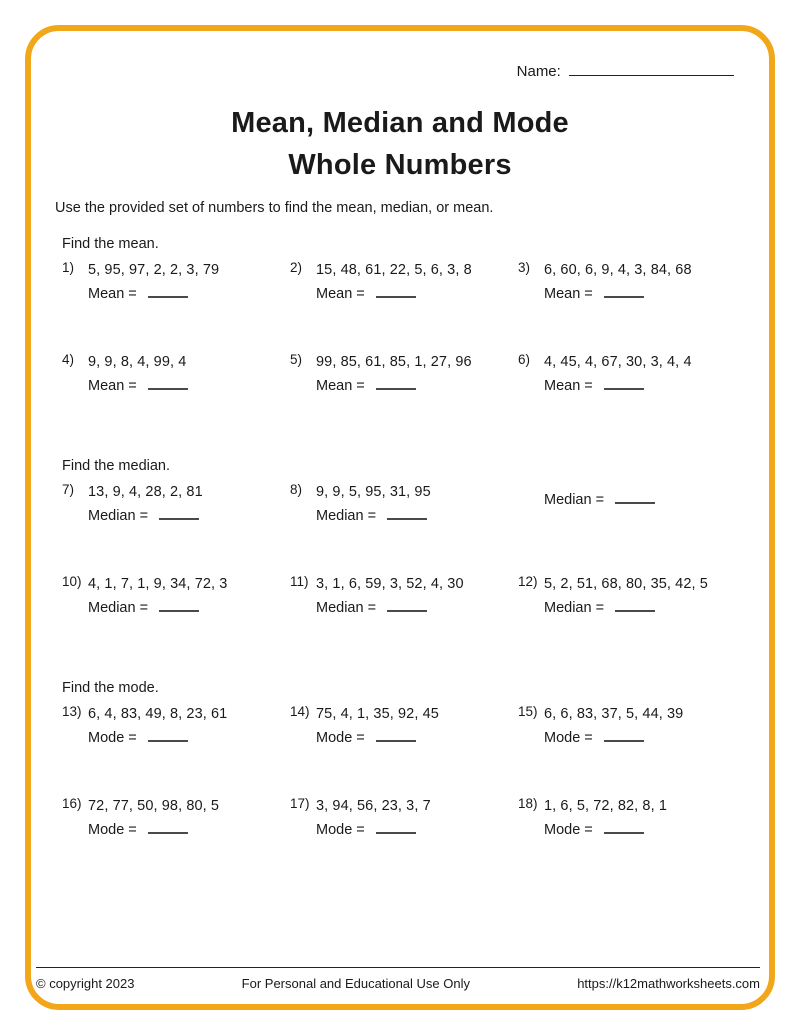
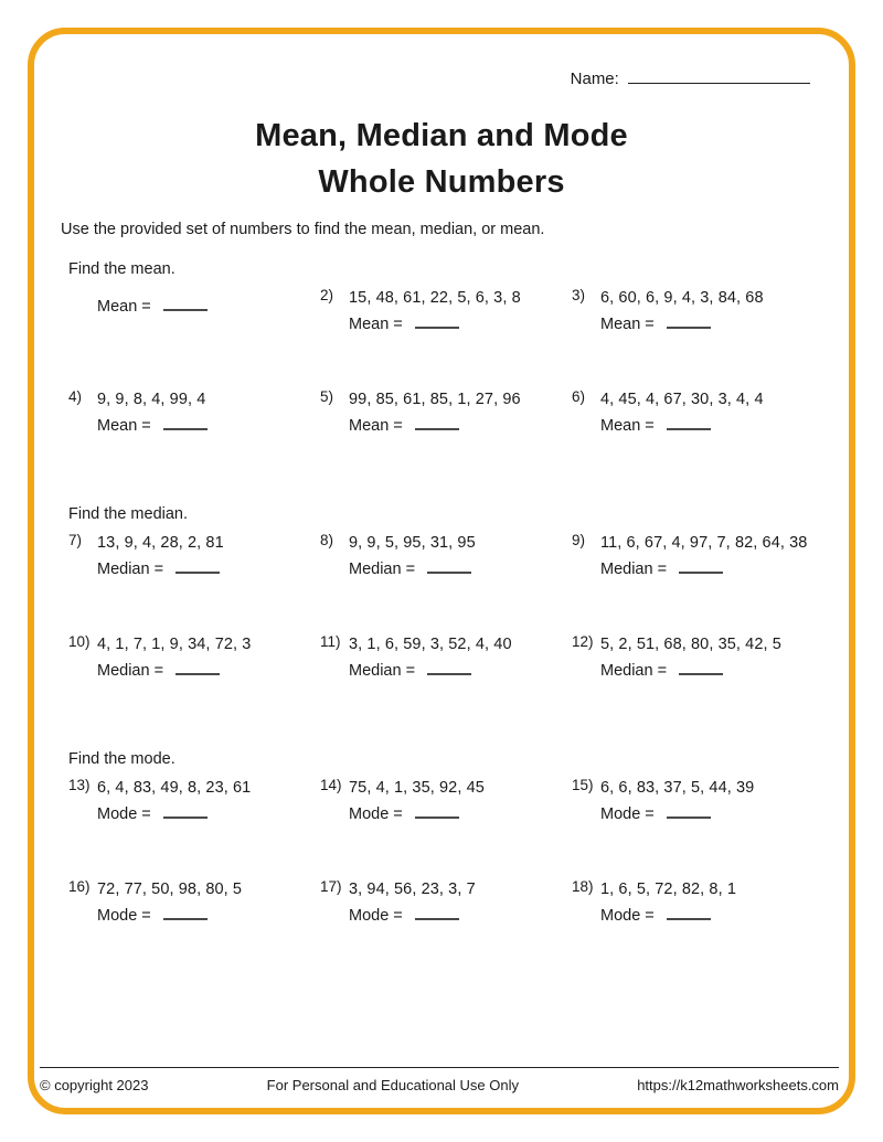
  Name:
  Mean, Median and Mode
  Whole Numbers
  Use the provided set of numbers to find the mean, median, or mean.
  Find the mean.
- 1)
- 5, 95, 97, 2, 2, 3, 79
  Mean =
  2)
  15, 48, 61, 22, 5, 6, 3, 8
  Mean =
  3)
  6, 60, 6, 9, 4, 3, 84, 68
  Mean =
  4)
  9, 9, 8, 4, 99, 4
  Mean =
  5)
  99, 85, 61, 85, 1, 27, 96
  Mean =
  6)
  4, 45, 4, 67, 30, 3, 4, 4
  Mean =
  Find the median.
  7)
  13, 9, 4, 28, 2, 81
  Median =
  8)
  9, 9, 5, 95, 31, 95
  Median =
+ 9)
+ 11, 6, 67, 4, 97, 7, 82, 64, 38
  Median =
  10)
  4, 1, 7, 1, 9, 34, 72, 3
  Median =
  11)
- 3, 1, 6, 59, 3, 52, 4, 30
+ 3, 1, 6, 59, 3, 52, 4, 40
  Median =
  12)
  5, 2, 51, 68, 80, 35, 42, 5
  Median =
  Find the mode.
  13)
  6, 4, 83, 49, 8, 23, 61
  Mode =
  14)
  75, 4, 1, 35, 92, 45
  Mode =
  15)
  6, 6, 83, 37, 5, 44, 39
  Mode =
  16)
  72, 77, 50, 98, 80, 5
  Mode =
  17)
  3, 94, 56, 23, 3, 7
  Mode =
  18)
  1, 6, 5, 72, 82, 8, 1
  Mode =
  © copyright 2023
  For Personal and Educational Use Only
  https://k12mathworksheets.com
